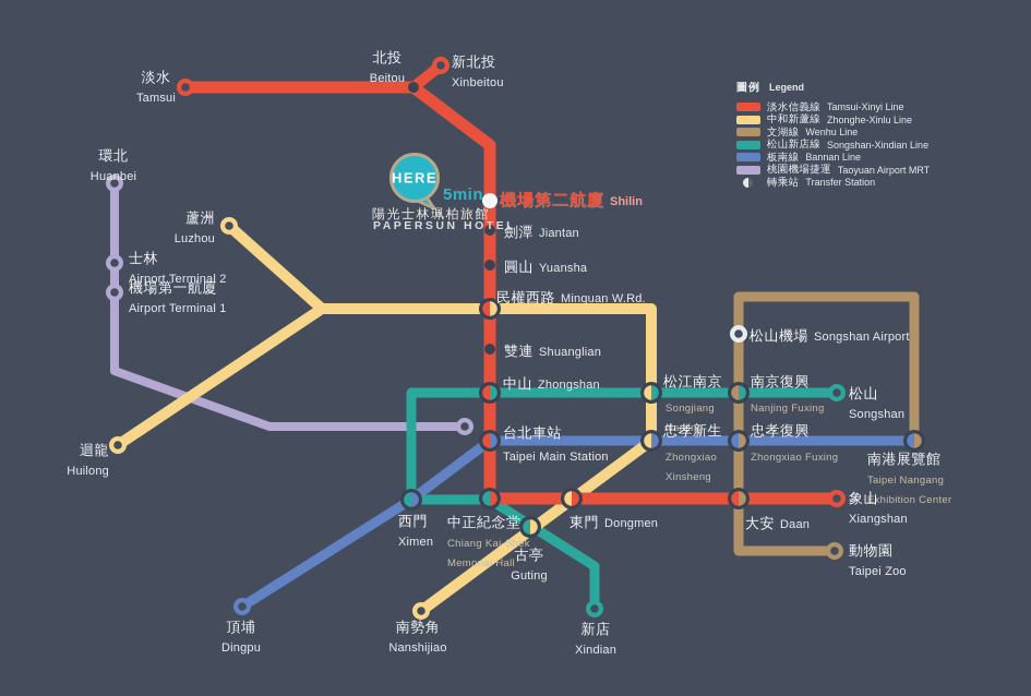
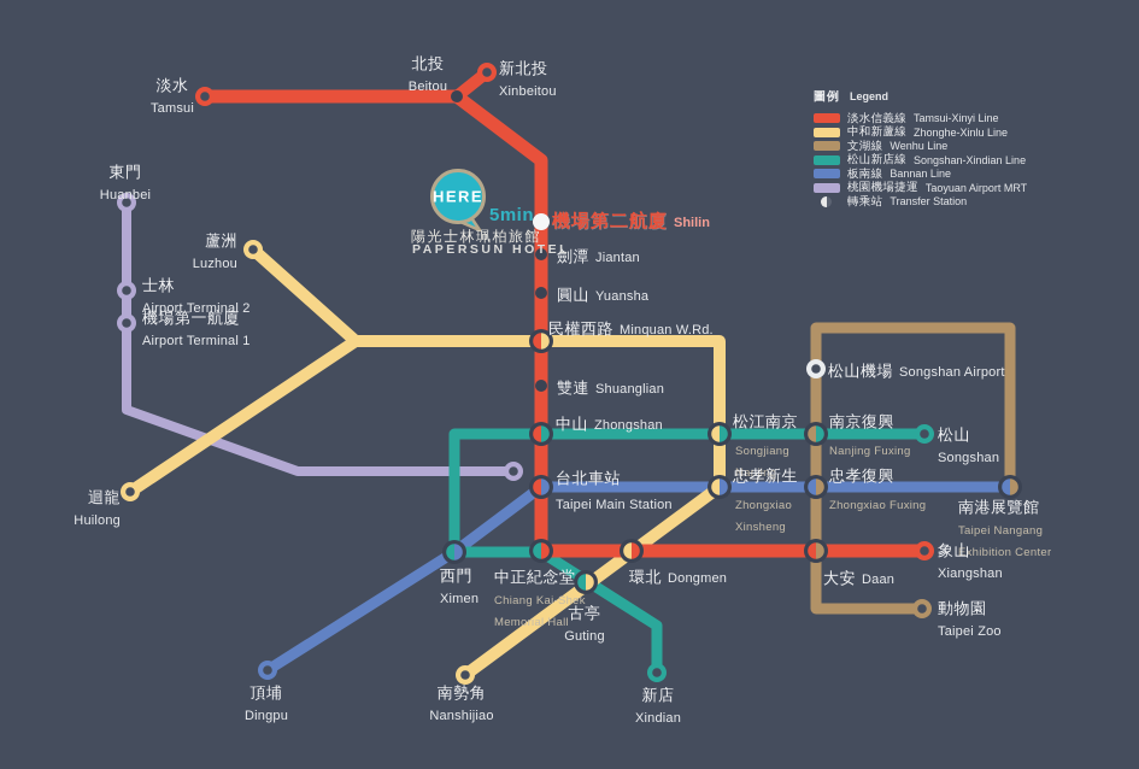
  淡水
  Tamsui
  北投
  Beitou
  新北投
  Xinbeitou
- 環北
+ 東門
  Huanbei
  蘆洲
  Luzhou
  士林
  Airport Terminal 2
  機場第一航廈
  Airport Terminal 1
  迴龍
  Huilong
  機場第二航廈 Shilin
  劍潭 Jiantan
  圓山 Yuansha
  民權西路 Minquan W.Rd.
  雙連 Shuanglian
  中山 Zhongshan
  台北車站
  Taipei Main Station
  松江南京
  Songjiang
  Nanjing
  忠孝新生
  Zhongxiao
  Xinsheng
  南京復興
  Nanjing Fuxing
  忠孝復興
  Zhongxiao Fuxing
  松山機場 Songshan Airport
  松山
  Songshan
  南港展覽館
  Taipei Nangang
  Exhibition Center
  象山
  Xiangshan
  大安 Daan
  動物園
  Taipei Zoo
- 東門 Dongmen
+ 環北 Dongmen
  西門
  Ximen
  中正紀念堂
  Chiang Kai-Shek
  Memorial Hall
  古亭
  Guting
  新店
  Xindian
  南勢角
  Nanshijiao
  頂埔
  Dingpu
  HERE
  5min
  陽光士林珮柏旅館
  PAPERSUN HOTEL
  圖例
  Legend
  淡水信義線
  Tamsui-Xinyi Line
  中和新蘆線
  Zhonghe-Xinlu Line
  文湖線
  Wenhu Line
  松山新店線
  Songshan-Xindian Line
  板南線
  Bannan Line
  桃園機場捷運
  Taoyuan Airport MRT
  轉乘站
  Transfer Station
